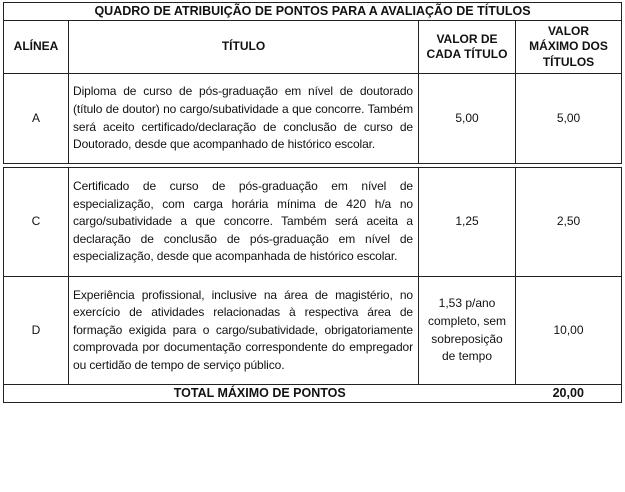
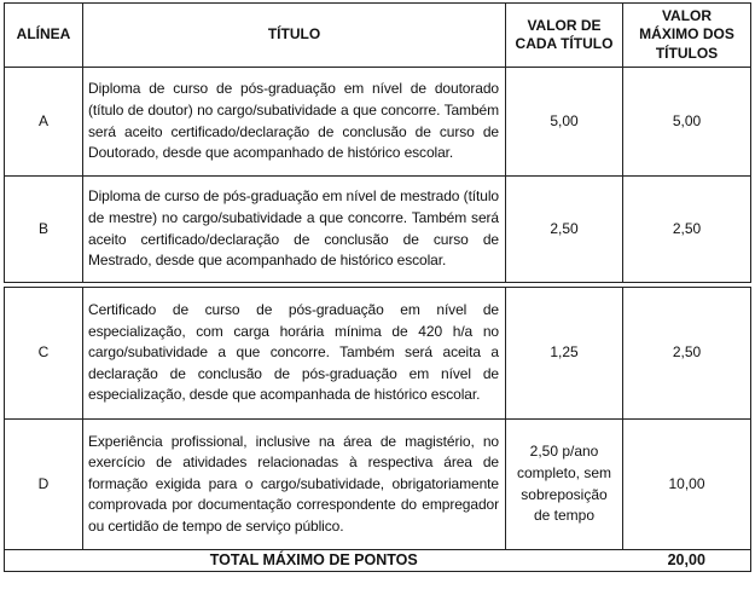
- QUADRO DE ATRIBUIÇÃO DE PONTOS PARA A AVALIAÇÃO DE TÍTULOS
  ALÍNEA	TÍTULO	VALOR DE CADA TÍTULO	VALOR MÁXIMO DOS TÍTULOS
  A	Diploma de curso de pós-graduação em nível de doutorado (título de doutor) no cargo/subatividade a que concorre. Também será aceito certificado/declaração de conclusão de curso de Doutorado, desde que acompanhado de histórico escolar.	5,00	5,00
+ B	Diploma de curso de pós-graduação em nível de mestrado (título de mestre) no cargo/subatividade a que concorre. Também será aceito certificado/declaração de conclusão de curso de Mestrado, desde que acompanhado de histórico escolar.	2,50	2,50
  C	Certificado de curso de pós-graduação em nível de especialização, com carga horária mínima de 420 h/a no cargo/subatividade a que concorre. Também será aceita a declaração de conclusão de pós-graduação em nível de especialização, desde que acompanhada de histórico escolar.	1,25	2,50
- D	Experiência profissional, inclusive na área de magistério, no exercício de atividades relacionadas à respectiva área de formação exigida para o cargo/subatividade, obrigatoriamente comprovada por documentação correspondente do empregador ou certidão de tempo de serviço público.	1,53 p/ano completo, sem sobreposição de tempo	10,00
+ D	Experiência profissional, inclusive na área de magistério, no exercício de atividades relacionadas à respectiva área de formação exigida para o cargo/subatividade, obrigatoriamente comprovada por documentação correspondente do empregador ou certidão de tempo de serviço público.	2,50 p/ano completo, sem sobreposição de tempo	10,00
  TOTAL MÁXIMO DE PONTOS	20,00
